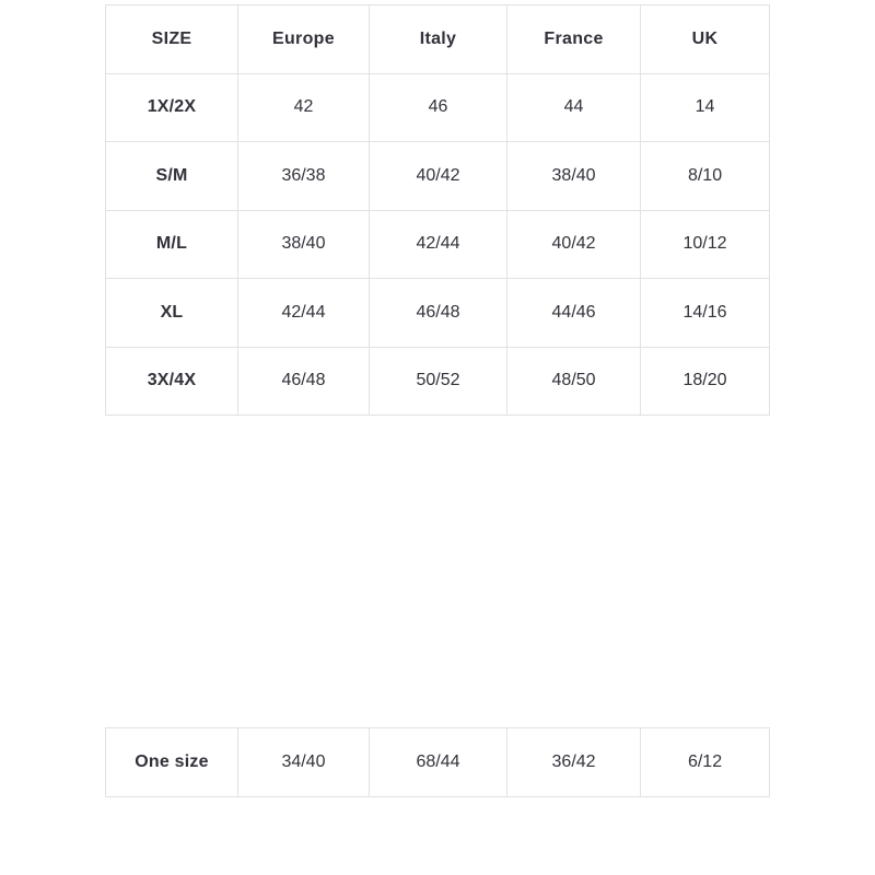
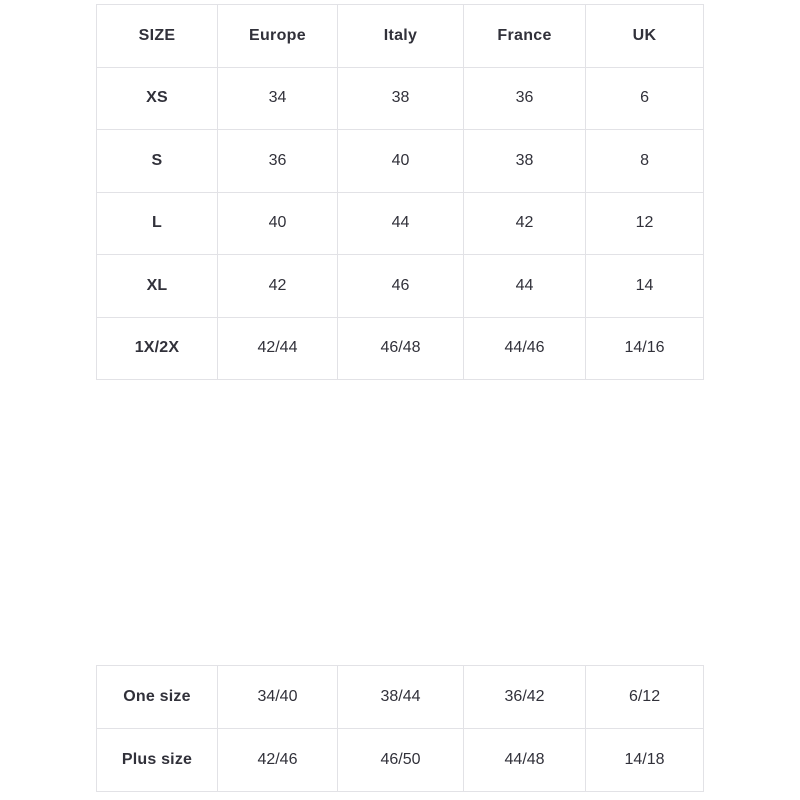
  SIZE	Europe	Italy	France	UK
+ XS	34	38	36	6
+ S	36	40	38	8
+ L	40	44	42	12
- 1X/2X	42	46	44	14
+ XL	42	46	44	14
- S/M	36/38	40/42	38/40	8/10
- M/L	38/40	42/44	40/42	10/12
- XL	42/44	46/48	44/46	14/16
+ 1X/2X	42/44	46/48	44/46	14/16
- 3X/4X	46/48	50/52	48/50	18/20
- One size	34/40	68/44	36/42	6/12
+ One size	34/40	38/44	36/42	6/12
+ Plus size	42/46	46/50	44/48	14/18
